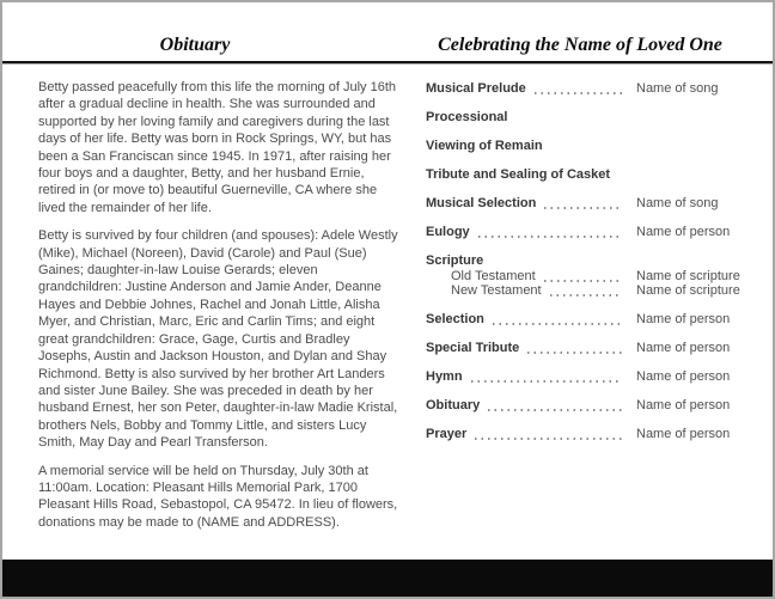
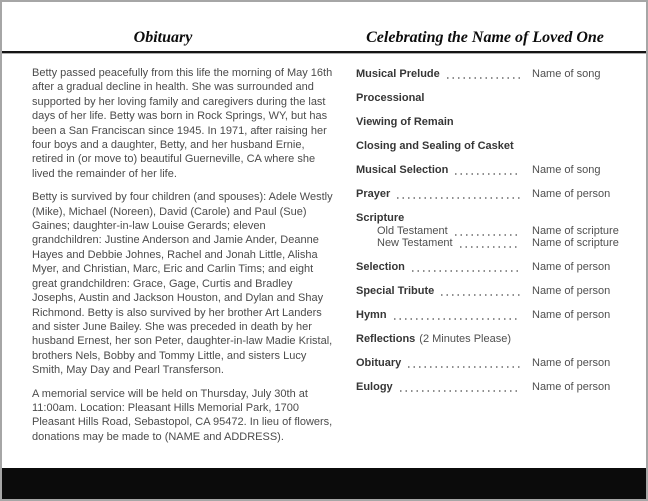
  Obituary
  Celebrating the Name of Loved One
- Betty passed peacefully from this life the morning of July 16th after a gradual decline in health. She was surrounded and supported by her loving family and caregivers during the last days of her life. Betty was born in Rock Springs, WY, but has been a San Franciscan since 1945. In 1971, after raising her four boys and a daughter, Betty, and her husband Ernie, retired in (or move to) beautiful Guerneville, CA where she lived the remainder of her life.
+ Betty passed peacefully from this life the morning of May 16th after a gradual decline in health. She was surrounded and supported by her loving family and caregivers during the last days of her life. Betty was born in Rock Springs, WY, but has been a San Franciscan since 1945. In 1971, after raising her four boys and a daughter, Betty, and her husband Ernie, retired in (or move to) beautiful Guerneville, CA where she lived the remainder of her life.
  Betty is survived by four children (and spouses): Adele Westly (Mike), Michael (Noreen), David (Carole) and Paul (Sue) Gaines; daughter-in-law Louise Gerards; eleven grandchildren: Justine Anderson and Jamie Ander, Deanne Hayes and Debbie Johnes, Rachel and Jonah Little, Alisha Myer, and Christian, Marc, Eric and Carlin Tims; and eight great grandchildren: Grace, Gage, Curtis and Bradley Josephs, Austin and Jackson Houston, and Dylan and Shay Richmond. Betty is also survived by her brother Art Landers and sister June Bailey. She was preceded in death by her husband Ernest, her son Peter, daughter-in-law Madie Kristal, brothers Nels, Bobby and Tommy Little, and sisters Lucy Smith, May Day and Pearl Transferson.
  A memorial service will be held on Thursday, July 30th at 11:00am. Location: Pleasant Hills Memorial Park, 1700 Pleasant Hills Road, Sebastopol, CA 95472. In lieu of flowers, donations may be made to (NAME and ADDRESS).
  Musical Prelude
  Name of song
  Processional
  Viewing of Remain
- Tribute and Sealing of Casket
+ Closing and Sealing of Casket
  Musical Selection
  Name of song
- Eulogy
+ Prayer
  Name of person
  Scripture
  Old Testament
  Name of scripture
  New Testament
  Name of scripture
  Selection
  Name of person
  Special Tribute
  Name of person
  Hymn
  Name of person
+ Reflections
+ (2 Minutes Please)
  Obituary
  Name of person
- Prayer
+ Eulogy
  Name of person
